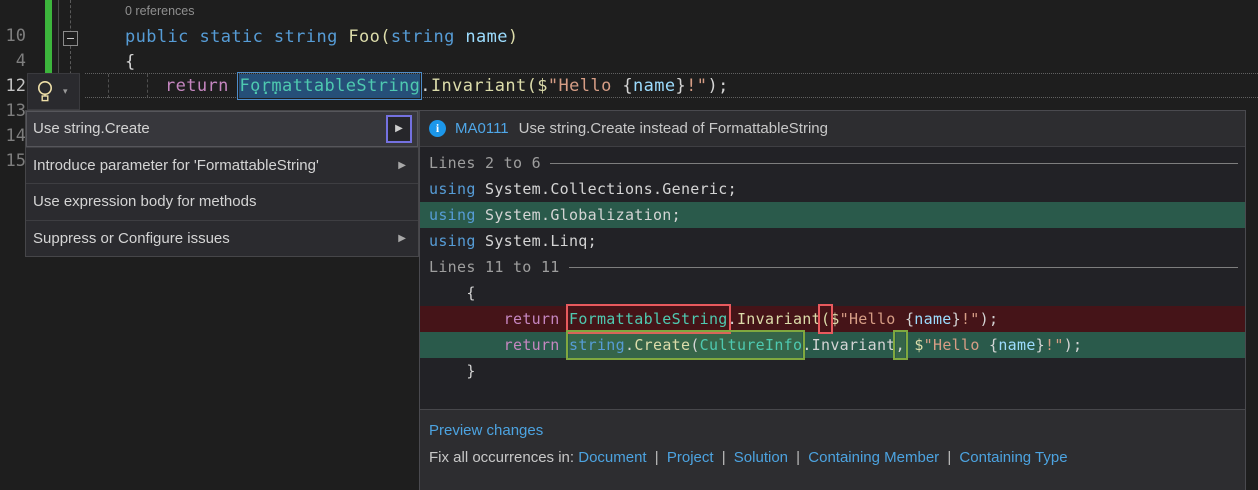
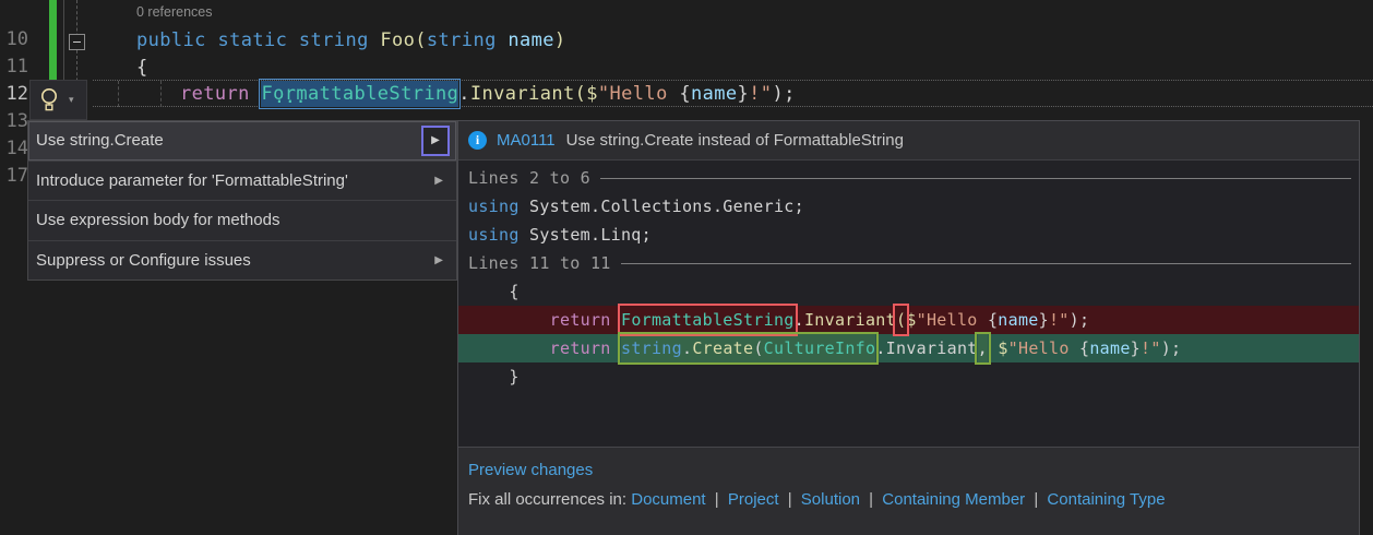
  10
- 4
+ 11
  12
  13
  14
- 15
+ 17
  0 references
  public static string Foo(string name)
  {
  return FormattableString.Invariant($"Hello {name}!");
  ...
  ▾
  Use string.Create
  ▶
  Introduce parameter for 'FormattableString'
  ▶
  Use expression body for methods
  Suppress or Configure issues
  ▶
  i
  MA0111
  Use string.Create instead of FormattableString
  Lines 2 to 6
  using System.Collections.Generic;
- using System.Globalization;
  using System.Linq;
  Lines 11 to 11
  {
  return FormattableString.Invariant($"Hello {name}!");
  return string.Create(CultureInfo.Invariant, $"Hello {name}!");
  }
  Preview changes
  Fix all occurrences in: Document | Project | Solution | Containing Member | Containing Type
